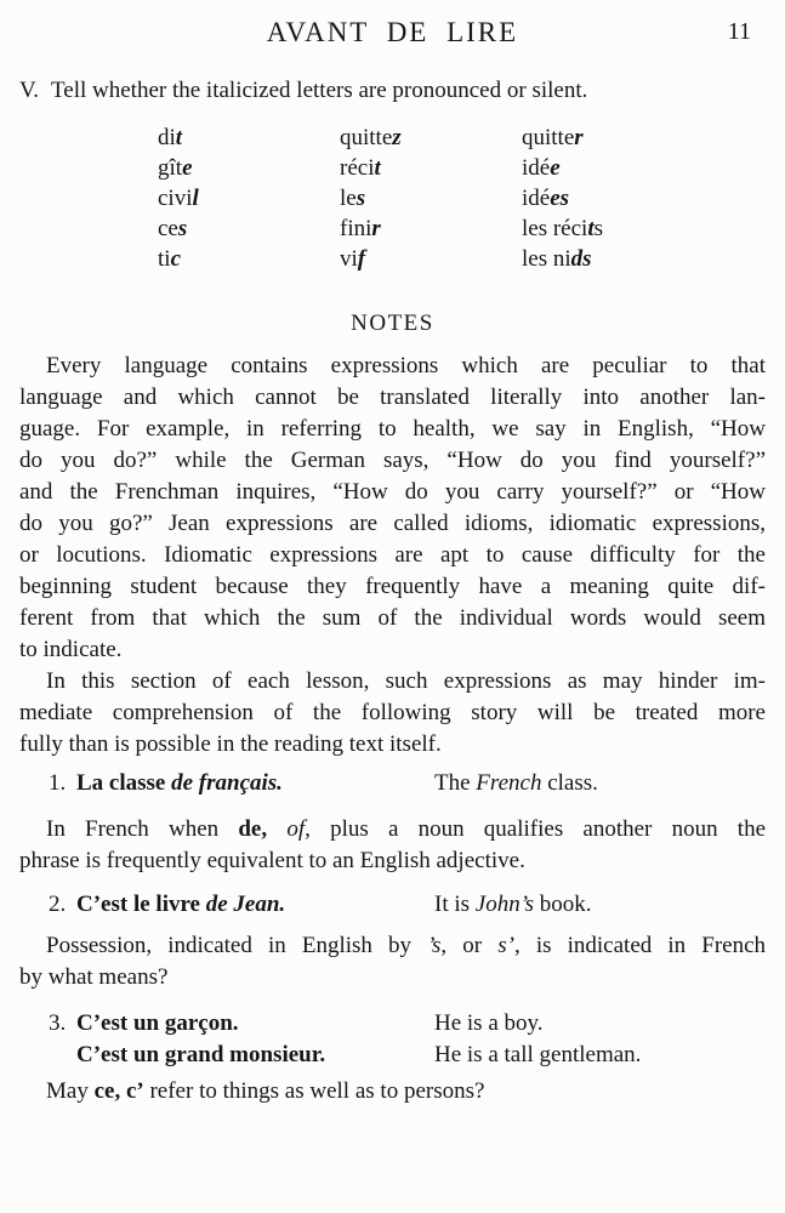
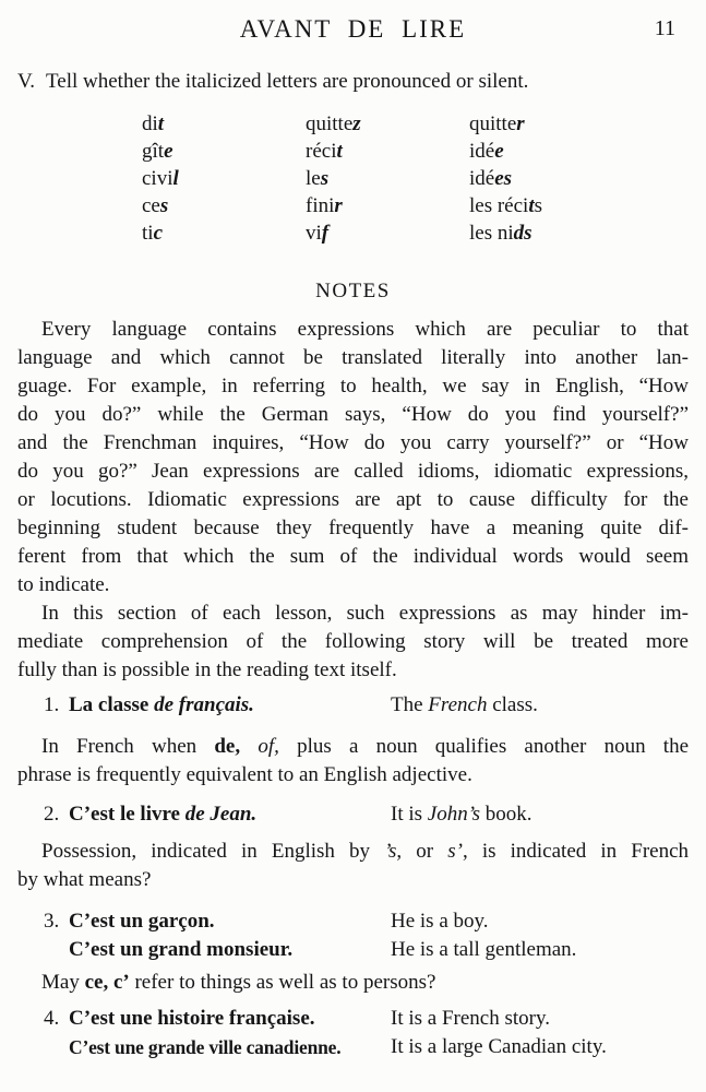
  AVANT DE LIRE
  11
  V.
  Tell whether the italicized letters are pronounced or silent.
  dit
  quittez
  quitter
  gîte
  récit
  idée
  civil
  les
  idées
  ces
  finir
  les récits
  tic
  vif
  les nids
  NOTES
  Every language contains expressions which are peculiar to that
  language and which cannot be translated literally into another lan-
  guage. For example, in referring to health, we say in English, “How
  do you do?” while the German says, “How do you find yourself?”
  and the Frenchman inquires, “How do you carry yourself?” or “How
  do you go?” Jean expressions are called idioms, idiomatic expressions,
  or locutions. Idiomatic expressions are apt to cause difficulty for the
  beginning student because they frequently have a meaning quite dif-
  ferent from that which the sum of the individual words would seem
  to indicate.
  In this section of each lesson, such expressions as may hinder im-
  mediate comprehension of the following story will be treated more
  fully than is possible in the reading text itself.
  1.
  La classe de français.
  The French class.
  In French when de, of, plus a noun qualifies another noun the
  phrase is frequently equivalent to an English adjective.
  2.
  C’est le livre de Jean.
  It is John’s book.
  Possession, indicated in English by ’s, or s’, is indicated in French
  by what means?
  3.
  C’est un garçon.
  He is a boy.
  C’est un grand monsieur.
  He is a tall gentleman.
  May ce, c’ refer to things as well as to persons?
+ 4.
+ C’est une histoire française.
+ It is a French story.
+ C’est une grande ville canadienne.
+ It is a large Canadian city.
